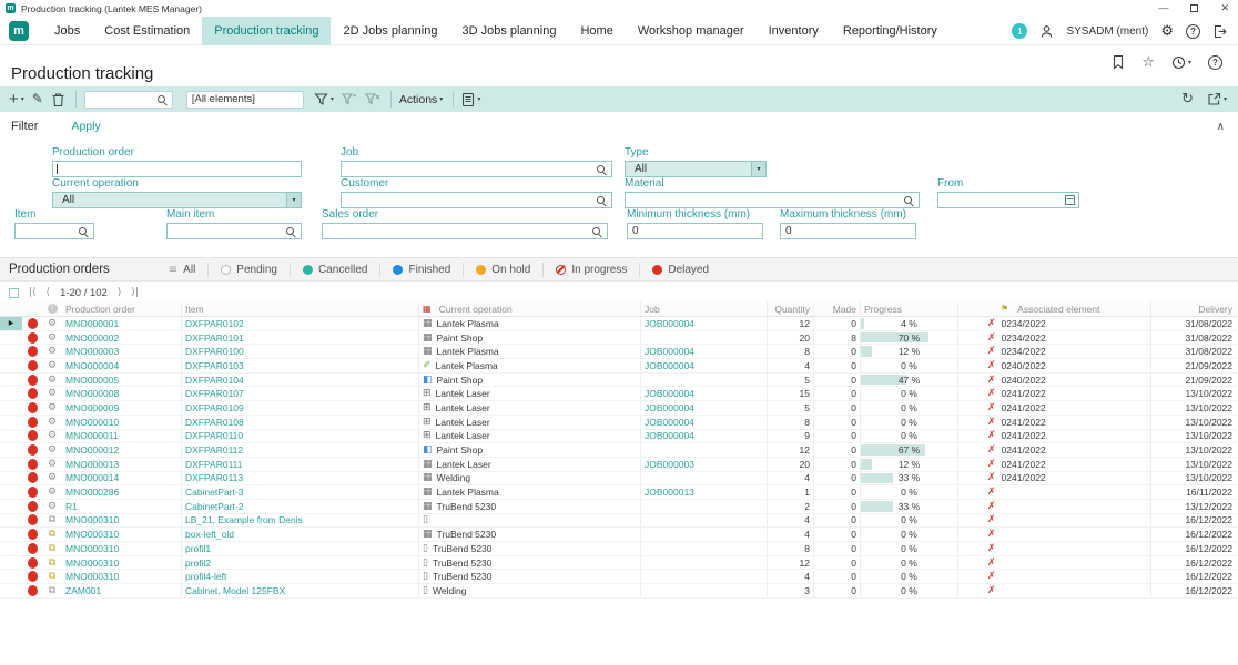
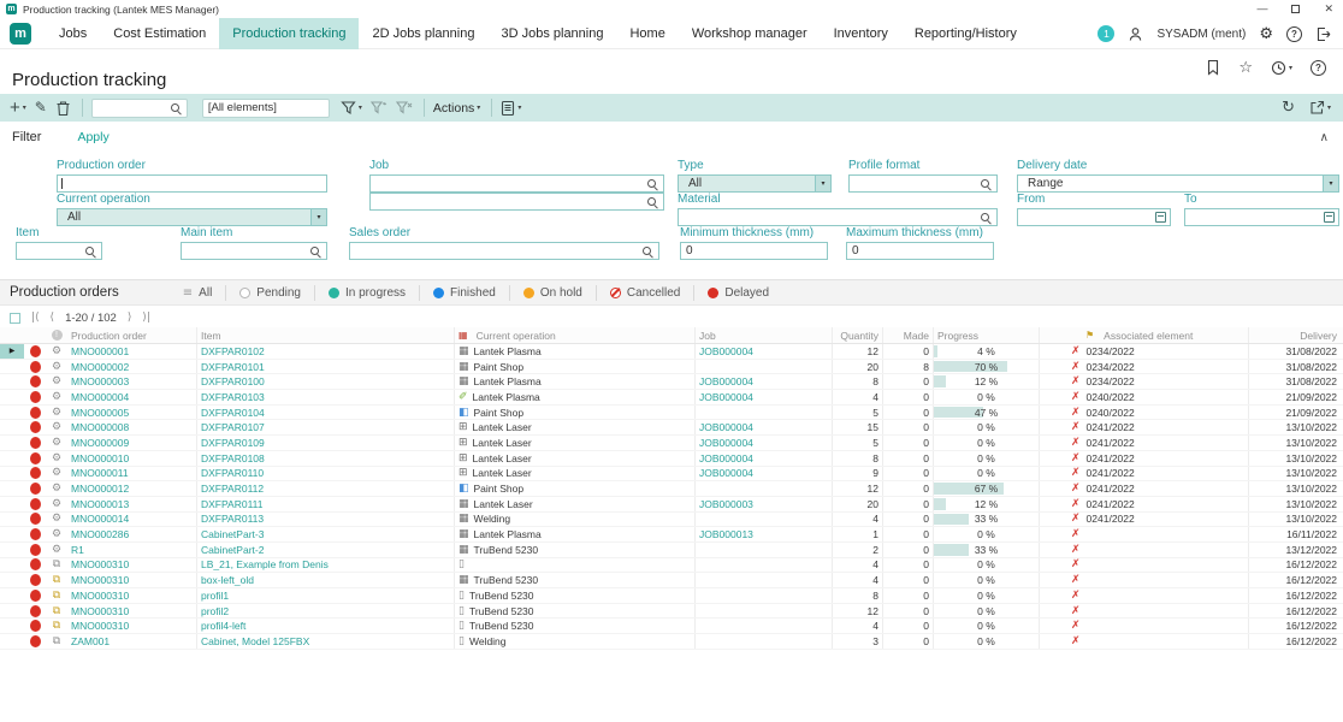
  Production tracking (Lantek MES Manager)
  —
  ✕
  m
  Jobs
  Cost Estimation
  Production tracking
  2D Jobs planning
  3D Jobs planning
  Home
  Workshop manager
  Inventory
  Reporting/History
  1
  SYSADM (ment)
  ⚙
  ?
  ☆
  ?
  Production tracking
  +
  ✎
  [All elements]
  Actions
  ↻
  Filter
  Apply
  ∧
  Production order
  Job
  Type
  All
+ Profile format
+ Delivery date
+ Range
  Current operation
  All
- Customer
  Material
  From
+ To
  Item
  Main item
  Sales order
  Minimum thickness (mm)
  0
  Maximum thickness (mm)
  0
  Production orders
  ≡
  All
  Pending
- Cancelled
+ In progress
  Finished
  On hold
- In progress
+ Cancelled
  Delayed
  |⟨
  ⟨
  1-20 / 102
  ⟩
  ⟩|
  Production order
  Item
  ▦
  Current operation
  Job
  Quantity
  Made
  Progress
  ⚑
  Associated element
  Delivery
  ⚙
  MNO000001
  DXFPAR0102
  ▦
  Lantek Plasma
  JOB000004
  12
  0
  4 %
  ✗
  0234/2022
  31/08/2022
  ⚙
  MNO000002
  DXFPAR0101
  ▦
  Paint Shop
  20
  8
  70 %
  ✗
  0234/2022
  31/08/2022
  ⚙
  MNO000003
  DXFPAR0100
  ▦
  Lantek Plasma
  JOB000004
  8
  0
  12 %
  ✗
  0234/2022
  31/08/2022
  ⚙
  MNO000004
  DXFPAR0103
  ✐
  Lantek Plasma
  JOB000004
  4
  0
  0 %
  ✗
  0240/2022
  21/09/2022
  ⚙
  MNO000005
  DXFPAR0104
  ◧
  Paint Shop
  5
  0
  47 %
  ✗
  0240/2022
  21/09/2022
  ⚙
  MNO000008
  DXFPAR0107
  ⊞
  Lantek Laser
  JOB000004
  15
  0
  0 %
  ✗
  0241/2022
  13/10/2022
  ⚙
  MNO000009
  DXFPAR0109
  ⊞
  Lantek Laser
  JOB000004
  5
  0
  0 %
  ✗
  0241/2022
  13/10/2022
  ⚙
  MNO000010
  DXFPAR0108
  ⊞
  Lantek Laser
  JOB000004
  8
  0
  0 %
  ✗
  0241/2022
  13/10/2022
  ⚙
  MNO000011
  DXFPAR0110
  ⊞
  Lantek Laser
  JOB000004
  9
  0
  0 %
  ✗
  0241/2022
  13/10/2022
  ⚙
  MNO000012
  DXFPAR0112
  ◧
  Paint Shop
  12
  0
  67 %
  ✗
  0241/2022
  13/10/2022
  ⚙
  MNO000013
  DXFPAR0111
  ▦
  Lantek Laser
  JOB000003
  20
  0
  12 %
  ✗
  0241/2022
  13/10/2022
  ⚙
  MNO000014
  DXFPAR0113
  ▦
  Welding
  4
  0
  33 %
  ✗
  0241/2022
  13/10/2022
  ⚙
  MNO000286
  CabinetPart-3
  ▦
  Lantek Plasma
  JOB000013
  1
  0
  0 %
  ✗
  16/11/2022
  ⚙
  R1
  CabinetPart-2
  ▦
  TruBend 5230
  2
  0
  33 %
  ✗
  13/12/2022
  ⧉
  MNO000310
  LB_21, Example from Denis
  ▯
  4
  0
  0 %
  ✗
  16/12/2022
  ⧉
  MNO000310
  box-left_old
  ▦
  TruBend 5230
  4
  0
  0 %
  ✗
  16/12/2022
  ⧉
  MNO000310
  profil1
  ▯
  TruBend 5230
  8
  0
  0 %
  ✗
  16/12/2022
  ⧉
  MNO000310
  profil2
  ▯
  TruBend 5230
  12
  0
  0 %
  ✗
  16/12/2022
  ⧉
  MNO000310
  profil4-left
  ▯
  TruBend 5230
  4
  0
  0 %
  ✗
  16/12/2022
  ⧉
  ZAM001
  Cabinet, Model 125FBX
  ▯
  Welding
  3
  0
  0 %
  ✗
  16/12/2022
